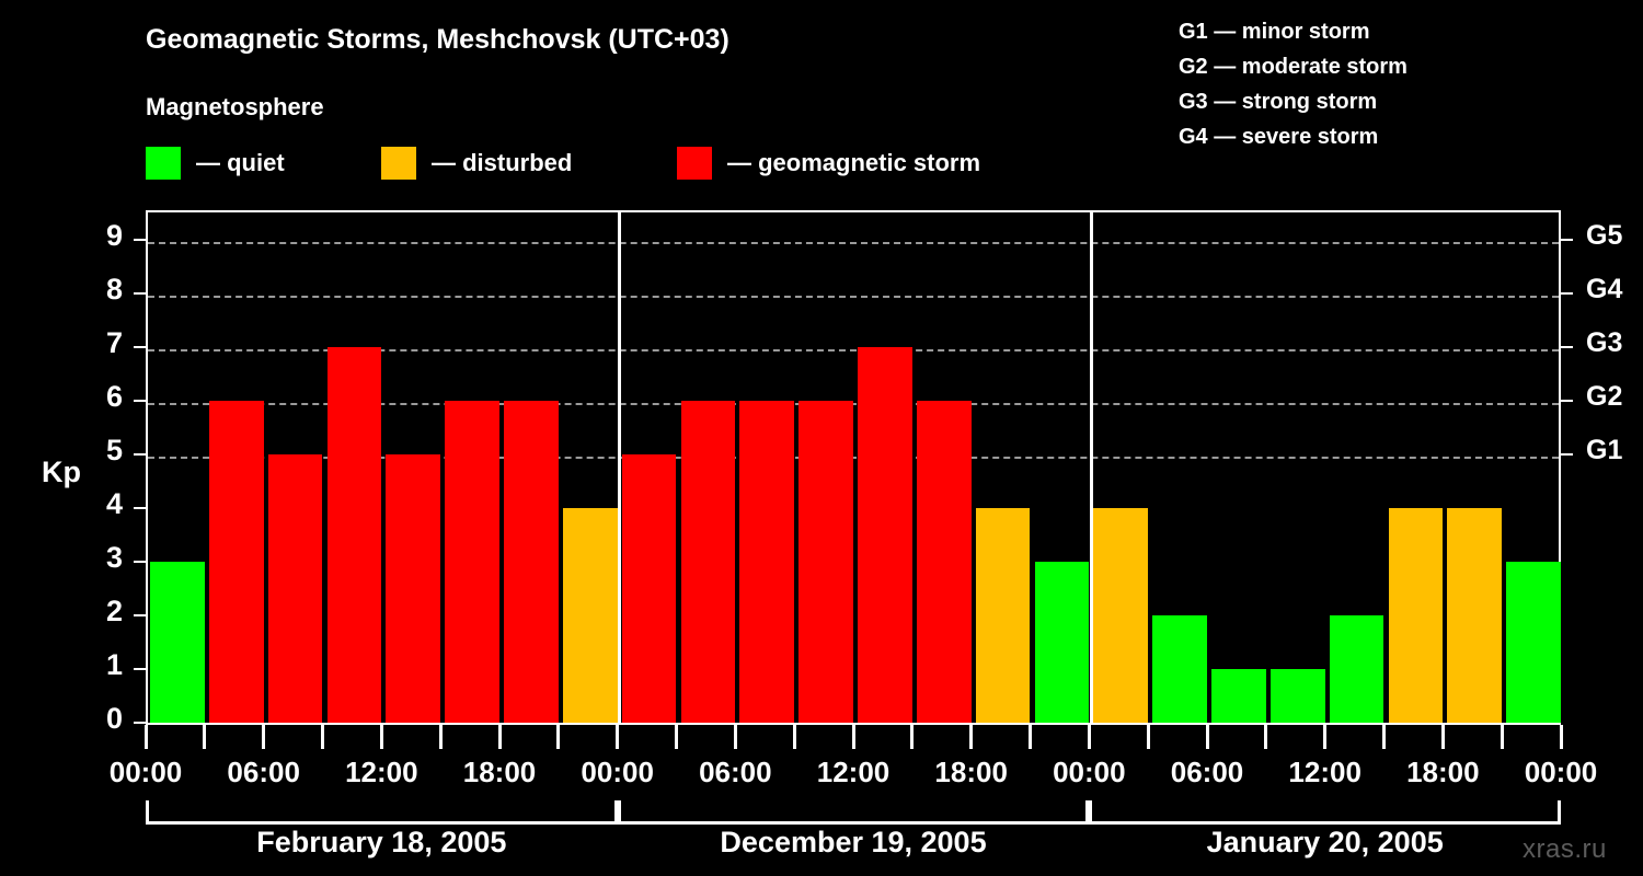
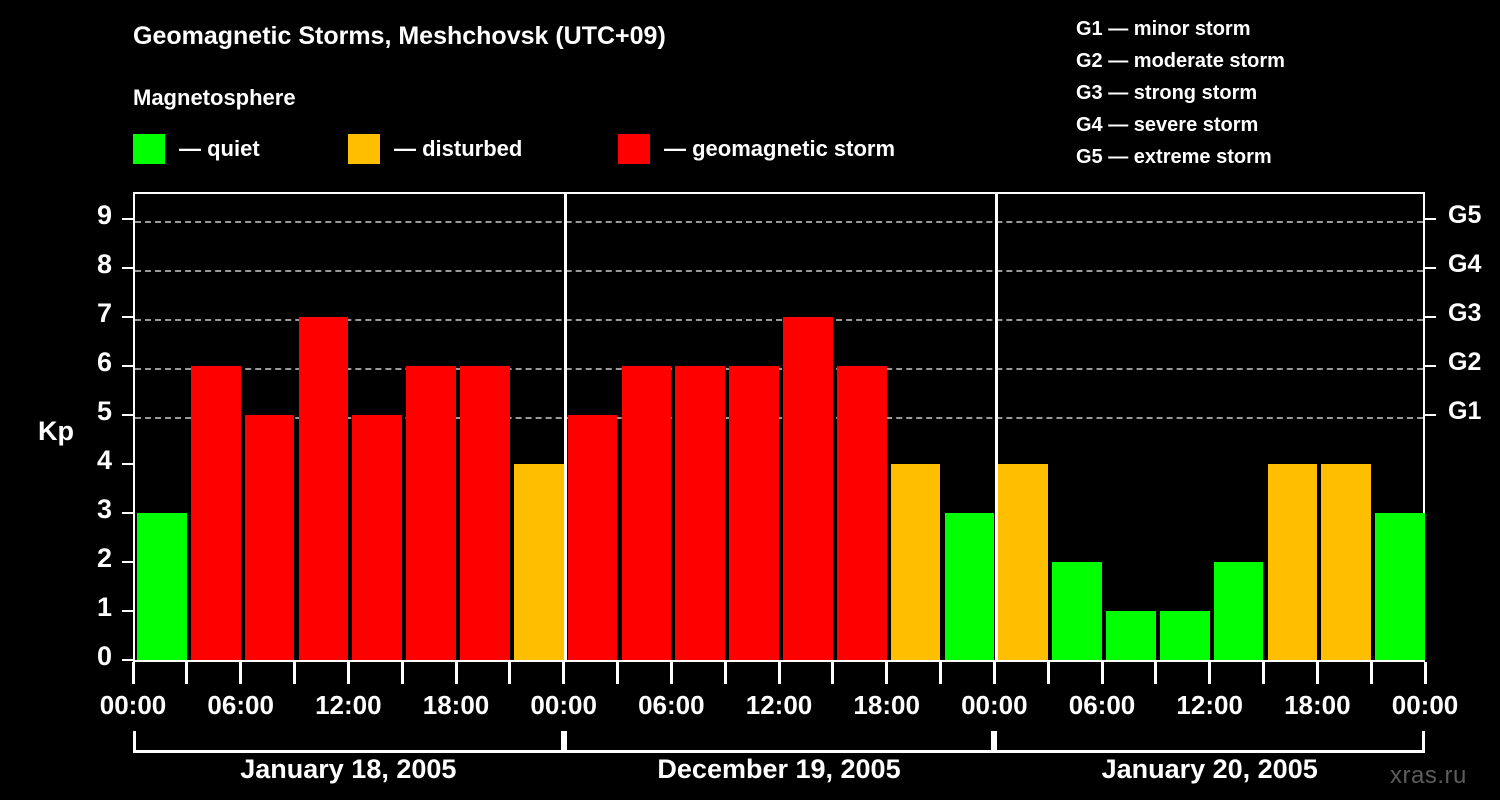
- Geomagnetic Storms, Meshchovsk (UTC+03)
+ Geomagnetic Storms, Meshchovsk (UTC+09)
  Magnetosphere
  — quiet
  — disturbed
  — geomagnetic storm
  G1 — minor storm
  G2 — moderate storm
  G3 — strong storm
  G4 — severe storm
+ G5 — extreme storm
  Kp
  0
  1
  2
  3
  4
  5
  6
  7
  8
  9
  G1
  G2
  G3
  G4
  G5
  00:00
  06:00
  12:00
  18:00
  00:00
  06:00
  12:00
  18:00
  00:00
  06:00
  12:00
  18:00
  00:00
- February 18, 2005
+ January 18, 2005
  December 19, 2005
  January 20, 2005
  xras.ru
